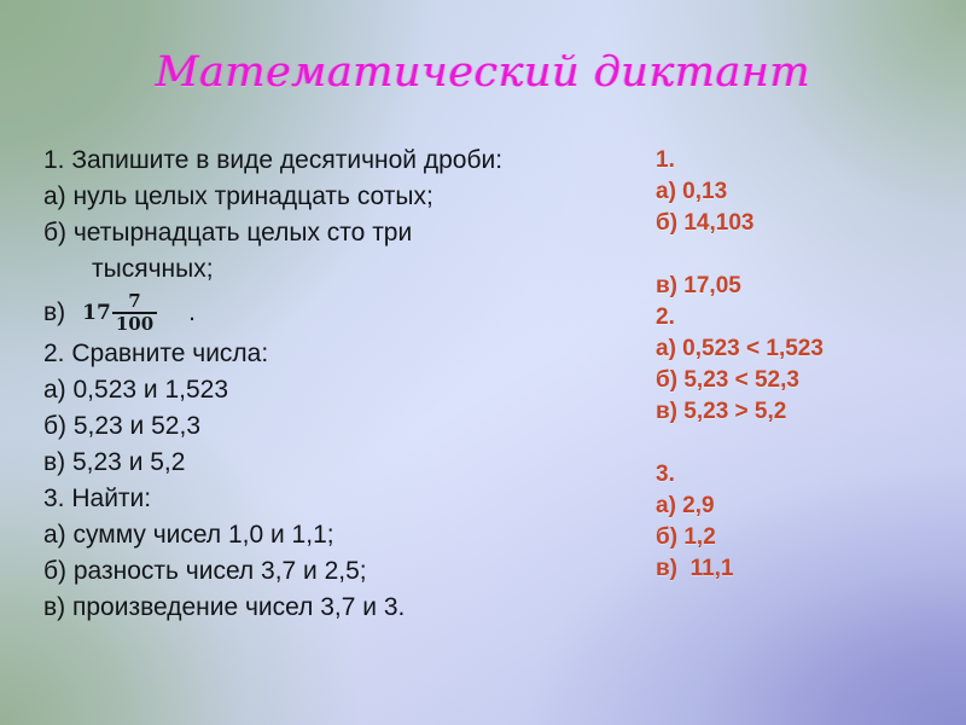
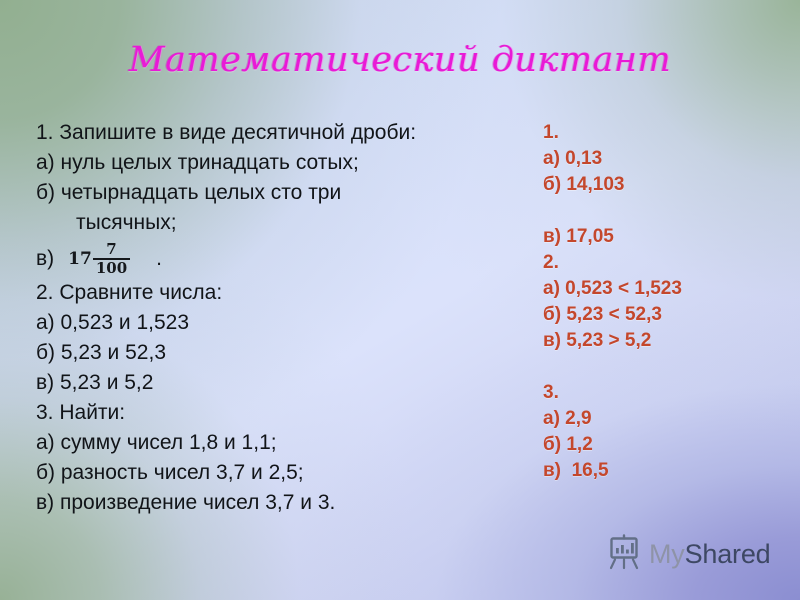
  Математический диктант
  1. Запишите в виде десятичной дроби:
  а) нуль целых тринадцать сотых;
  б) четырнадцать целых сто три
  тысячных;
  в)
  17
  7
  100
  .
  2. Сравните числа:
  а) 0,523 и 1,523
  б) 5,23 и 52,3
  в) 5,23 и 5,2
  3. Найти:
- а) сумму чисел 1,0 и 1,1;
+ а) сумму чисел 1,8 и 1,1;
  б) разность чисел 3,7 и 2,5;
  в) произведение чисел 3,7 и 3.
  1.
  а) 0,13
  б) 14,103
  в) 17,05
  2.
  а) 0,523 < 1,523
  б) 5,23 < 52,3
  в) 5,23 > 5,2
  3.
  а) 2,9
  б) 1,2
- в) 11,1
+ в) 16,5
+ MyShared
